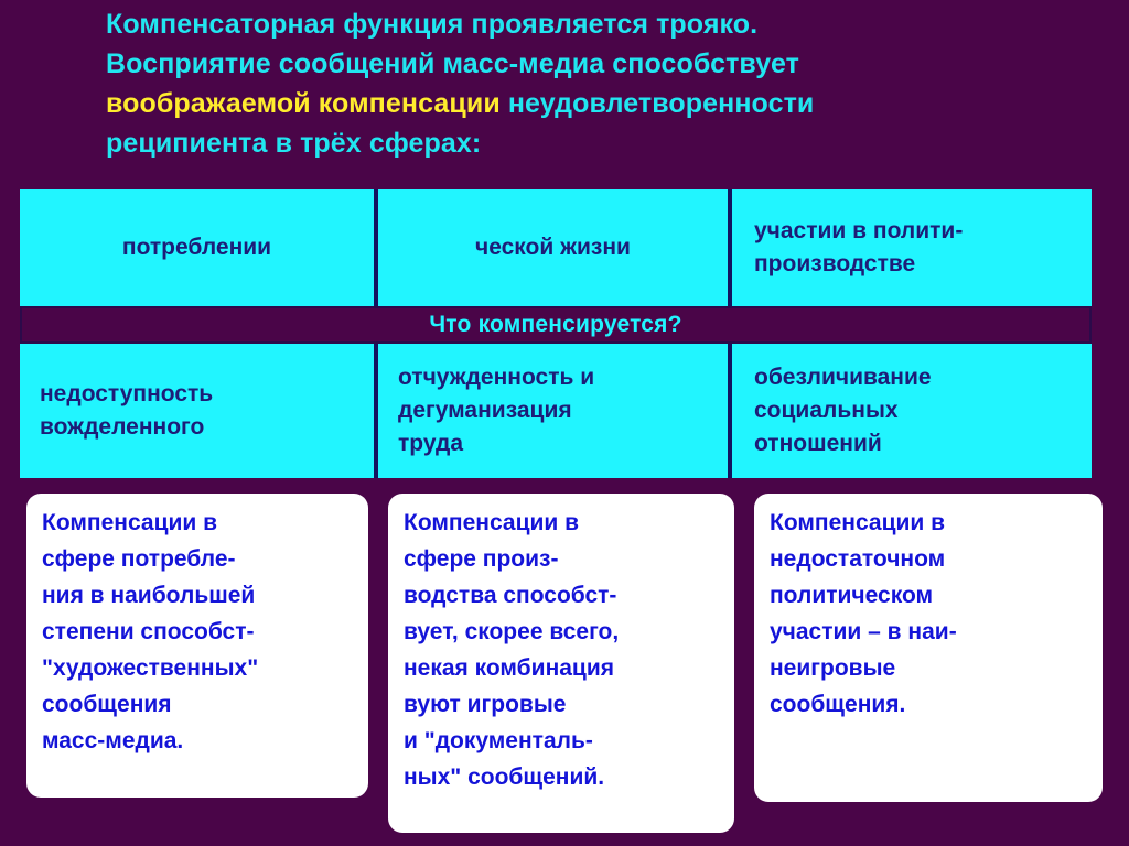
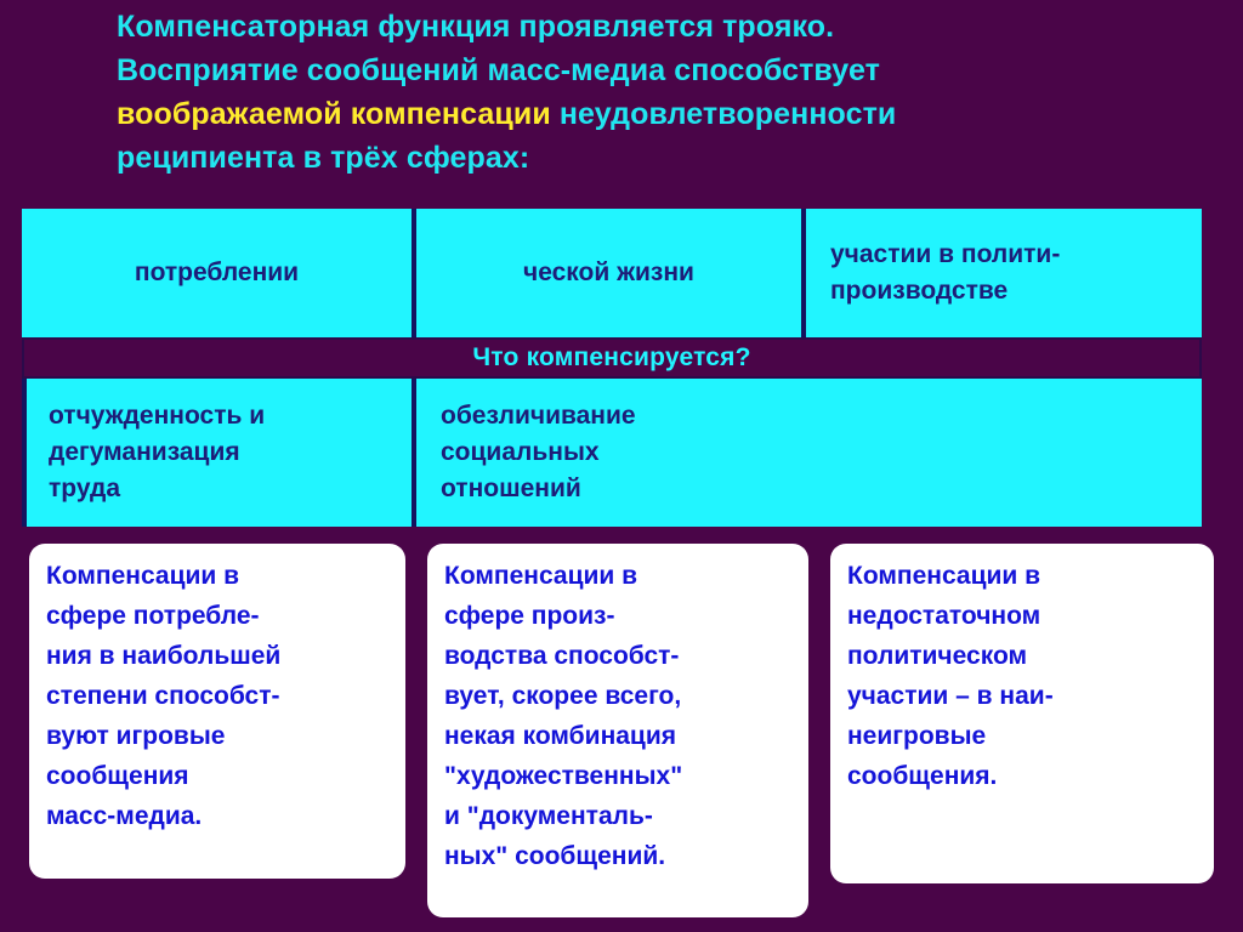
  Компенсаторная функция проявляется трояко.
  Восприятие сообщений масс-медиа способствует
  воображаемой компенсации неудовлетворенности
  реципиента в трёх сферах:
  потреблении
  ческой жизни
  участии в полити-
  производстве
  Что компенсируется?
- недоступность
- вожделенного
  отчужденность и
  дегуманизация
  труда
  обезличивание
  социальных
  отношений
  Компенсации в
  сфере потребле-
  ния в наибольшей
  степени способст-
- "художественных"
+ вуют игровые
  сообщения
  масс-медиа.
  Компенсации в
  сфере произ-
  водства способст-
  вует, скорее всего,
  некая комбинация
- вуют игровые
+ "художественных"
  и "документаль-
  ных" сообщений.
  Компенсации в
  недостаточном
  политическом
  участии – в наи-
  неигровые
  сообщения.
